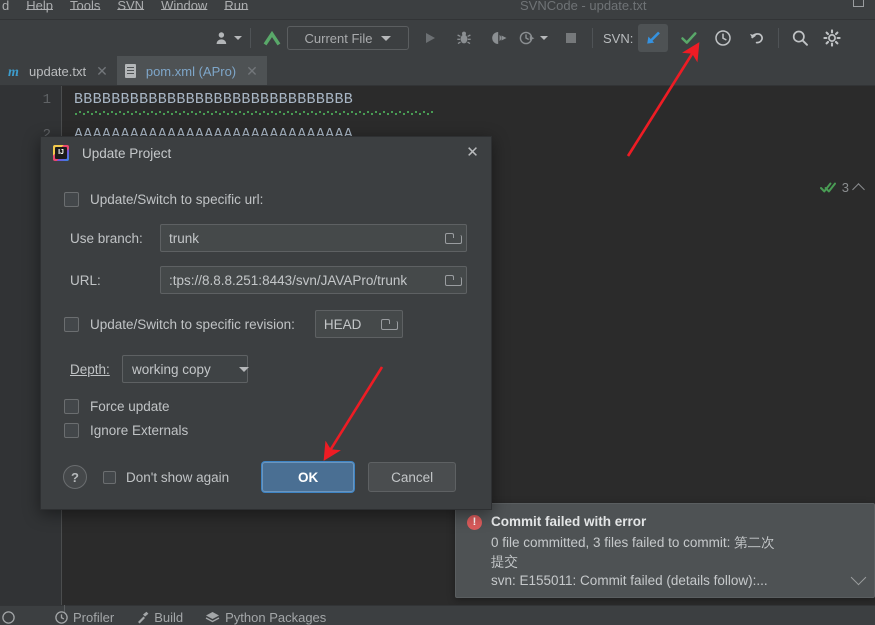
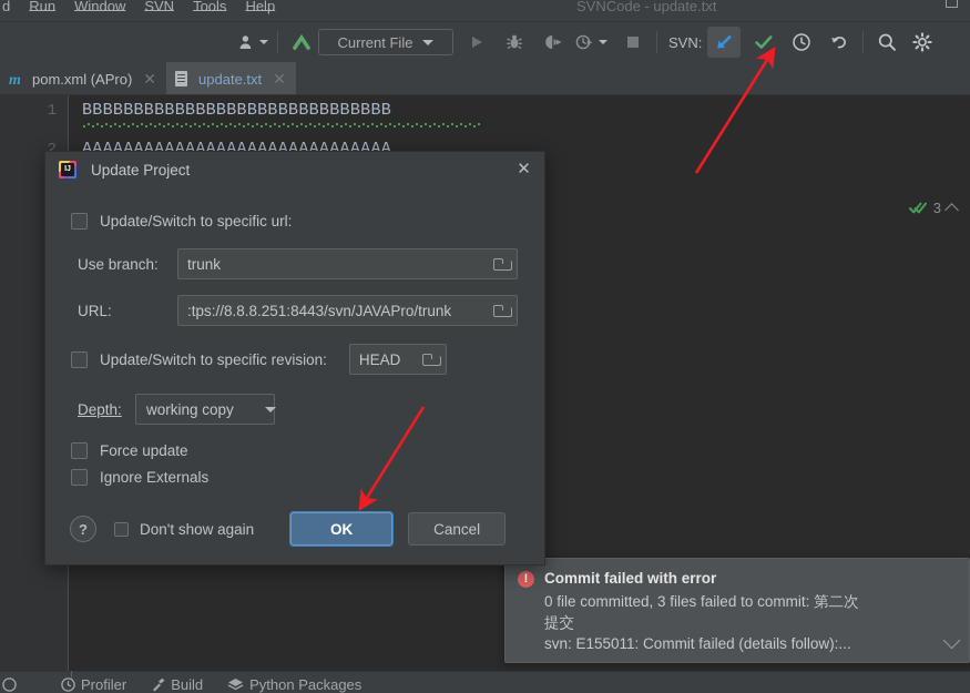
  d
- Help
+ Run
- Tools
+ Window
  SVN
- Window
+ Tools
- Run
+ Help
  SVNCode - update.txt
  Current File
  SVN:
  m
- update.txt
+ pom.xml (APro)
  ✕
- pom.xml (APro)
+ update.txt
  ✕
  1
  2
  BBBBBBBBBBBBBBBBBBBBBBBBBBBBBB
  AAAAAAAAAAAAAAAAAAAAAAAAAAAAAA
  3
  Commit failed with error
  0 file committed, 3 files failed to commit: 第二次
  提交
  svn: E155011: Commit failed (details follow):...
  Profiler
  Build
  Python Packages
  Update Project
  ✕
  Update/Switch to specific url:
  Use branch:
  trunk
  URL:
  :tps://8.8.8.251:8443/svn/JAVAPro/trunk
  Update/Switch to specific revision:
  HEAD
  Depth:
  working copy
  Force update
  Ignore Externals
  ?
  Don't show again
  OK
  Cancel
